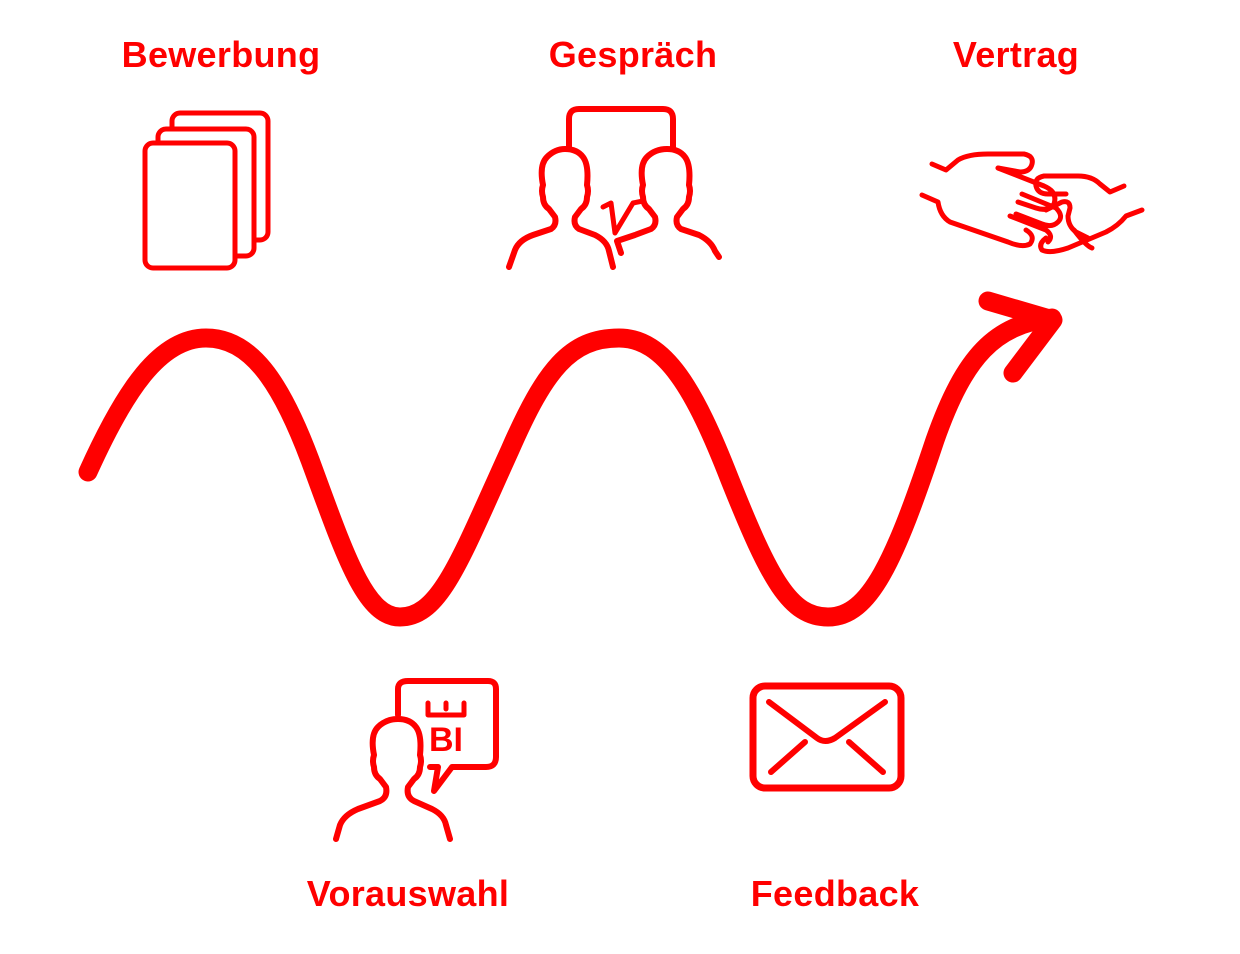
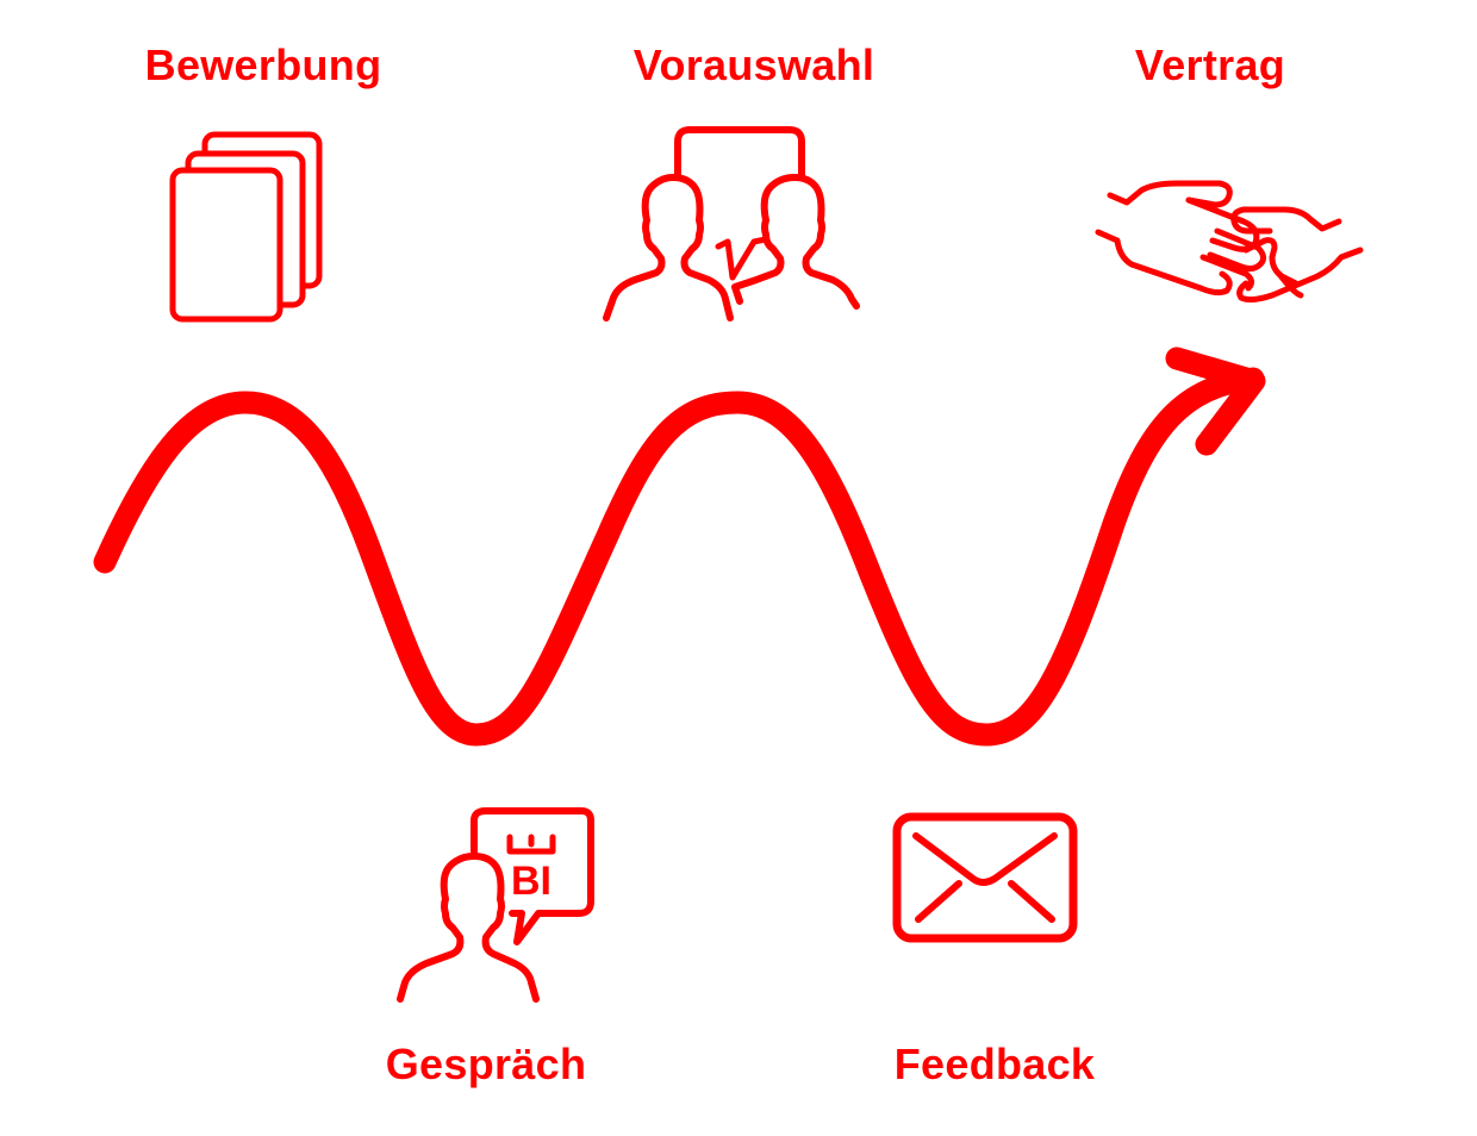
  Bewerbung
- Gespräch
+ Vorauswahl
  Vertrag
  BI
- Vorauswahl
+ Gespräch
  Feedback
